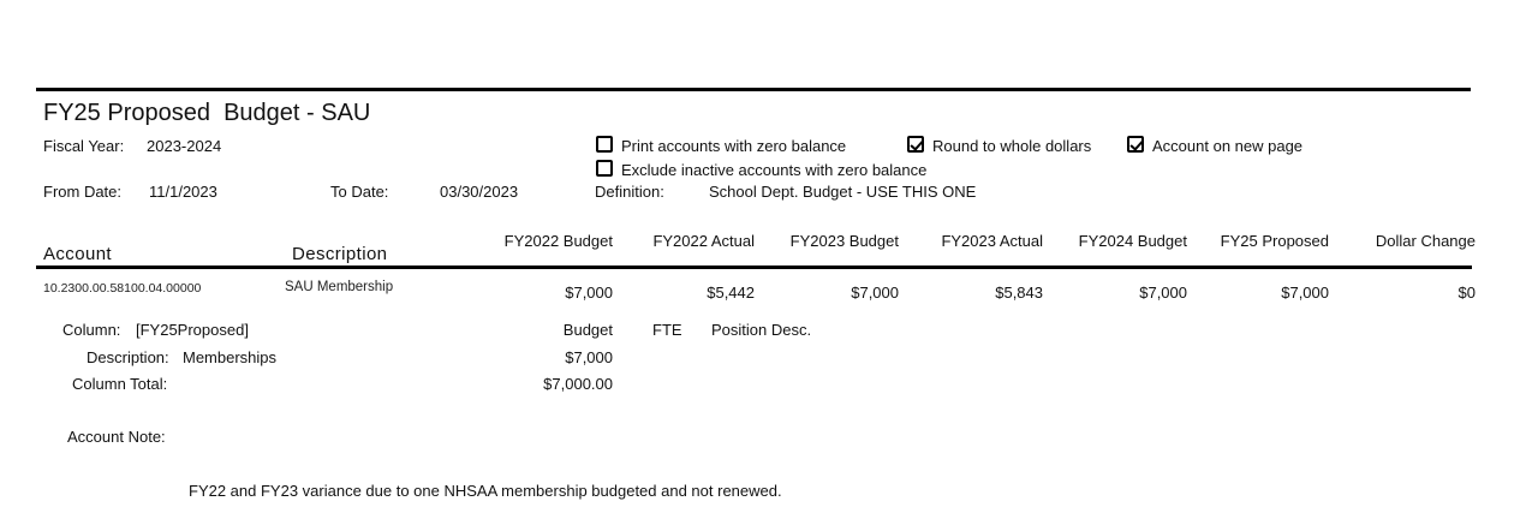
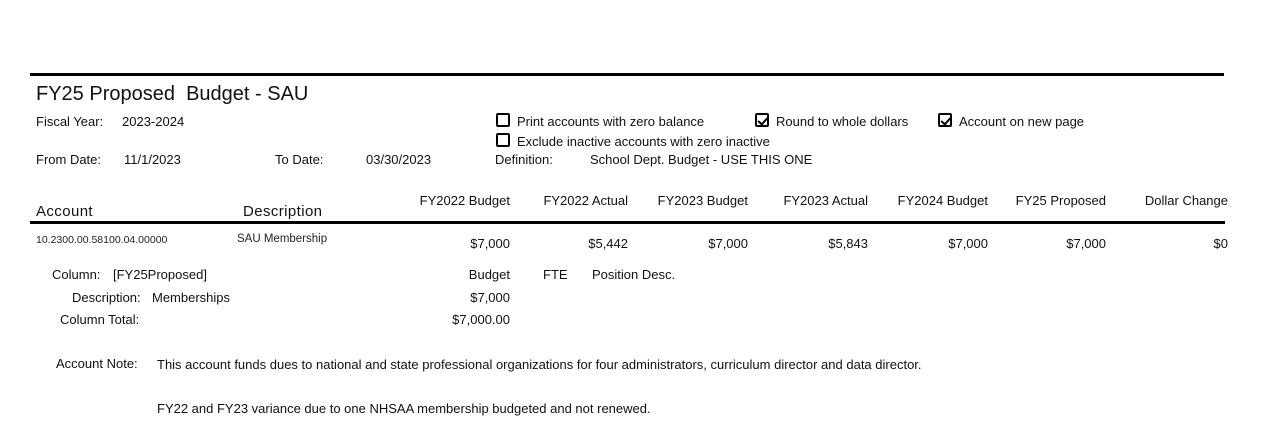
  FY25 Proposed Budget - SAU
  Fiscal Year:
  2023-2024
  Print accounts with zero balance
  Round to whole dollars
  Account on new page
- Exclude inactive accounts with zero balance
+ Exclude inactive accounts with zero inactive
  From Date:
  11/1/2023
  To Date:
  03/30/2023
  Definition:
  School Dept. Budget - USE THIS ONE
  Account
  Description
  FY2022 Budget
  FY2022 Actual
  FY2023 Budget
  FY2023 Actual
  FY2024 Budget
  FY25 Proposed
  Dollar Change
  10.2300.00.58100.04.00000
  SAU Membership
  $7,000
  $5,442
  $7,000
  $5,843
  $7,000
  $7,000
  $0
  Column:
  [FY25Proposed]
  Budget
  FTE
  Position Desc.
  Description:
  Memberships
  $7,000
  Column Total:
  $7,000.00
  Account Note:
+ This account funds dues to national and state professional organizations for four administrators, curriculum director and data director.
  FY22 and FY23 variance due to one NHSAA membership budgeted and not renewed.
